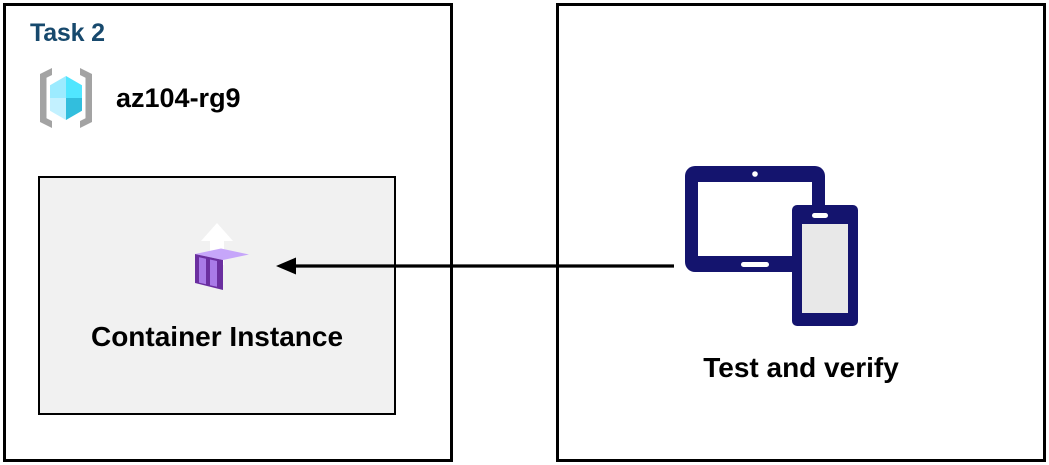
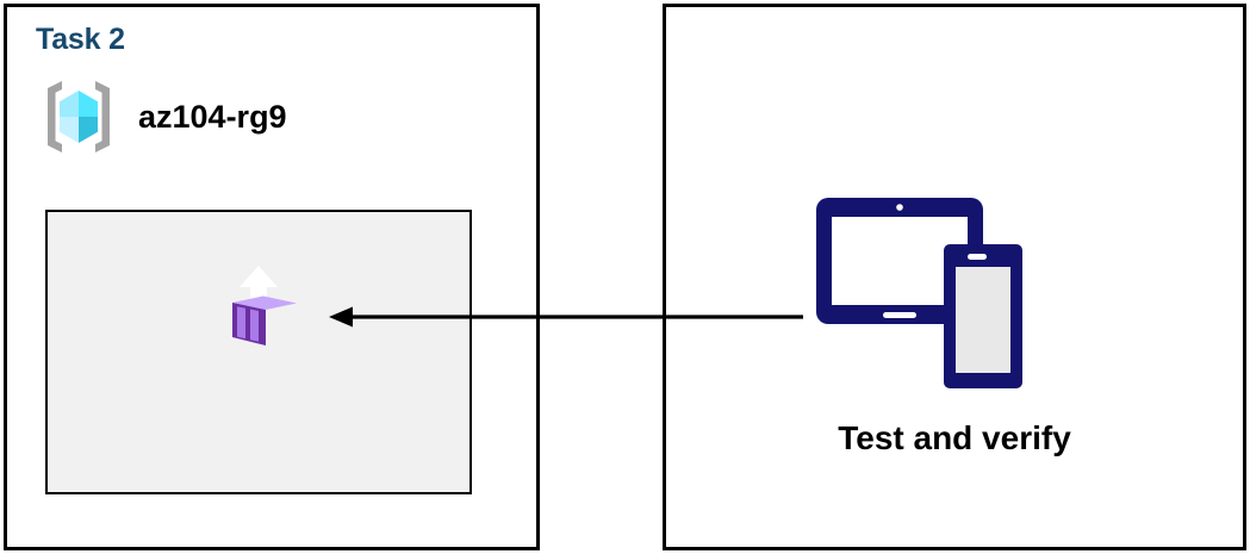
  az104-rg9
- Container Instance
  Task 2
  Test and verify
